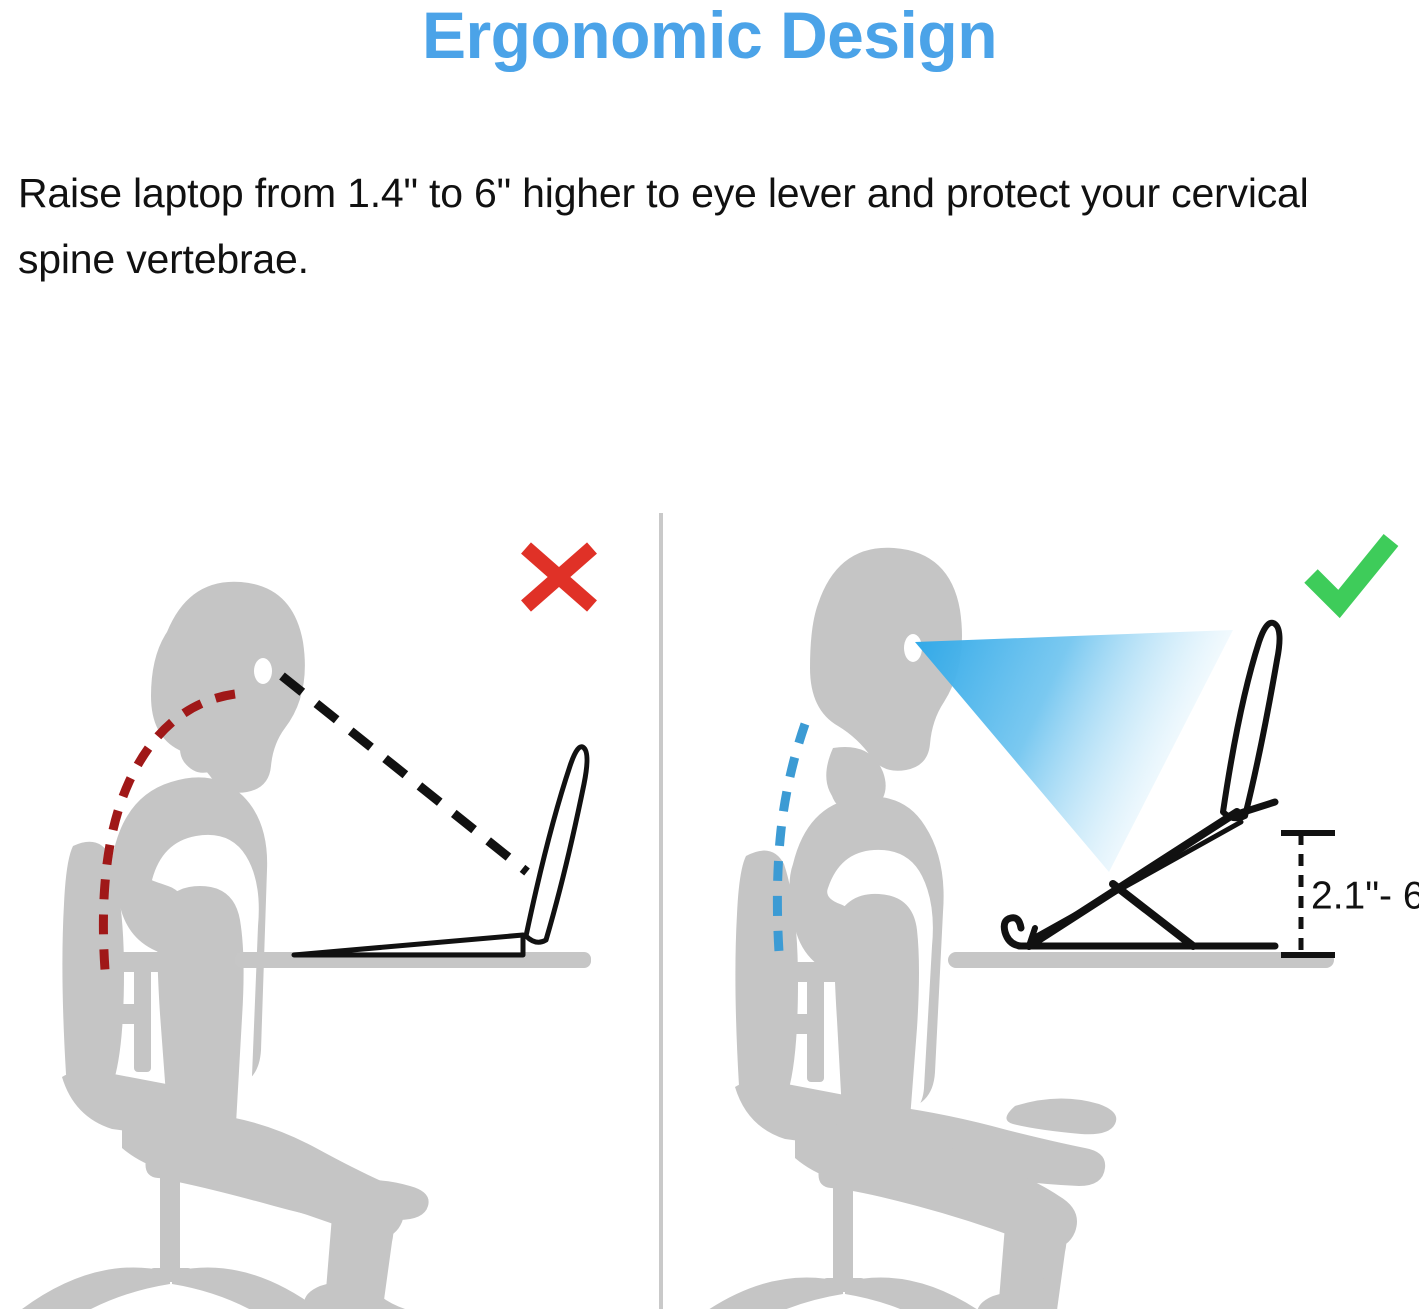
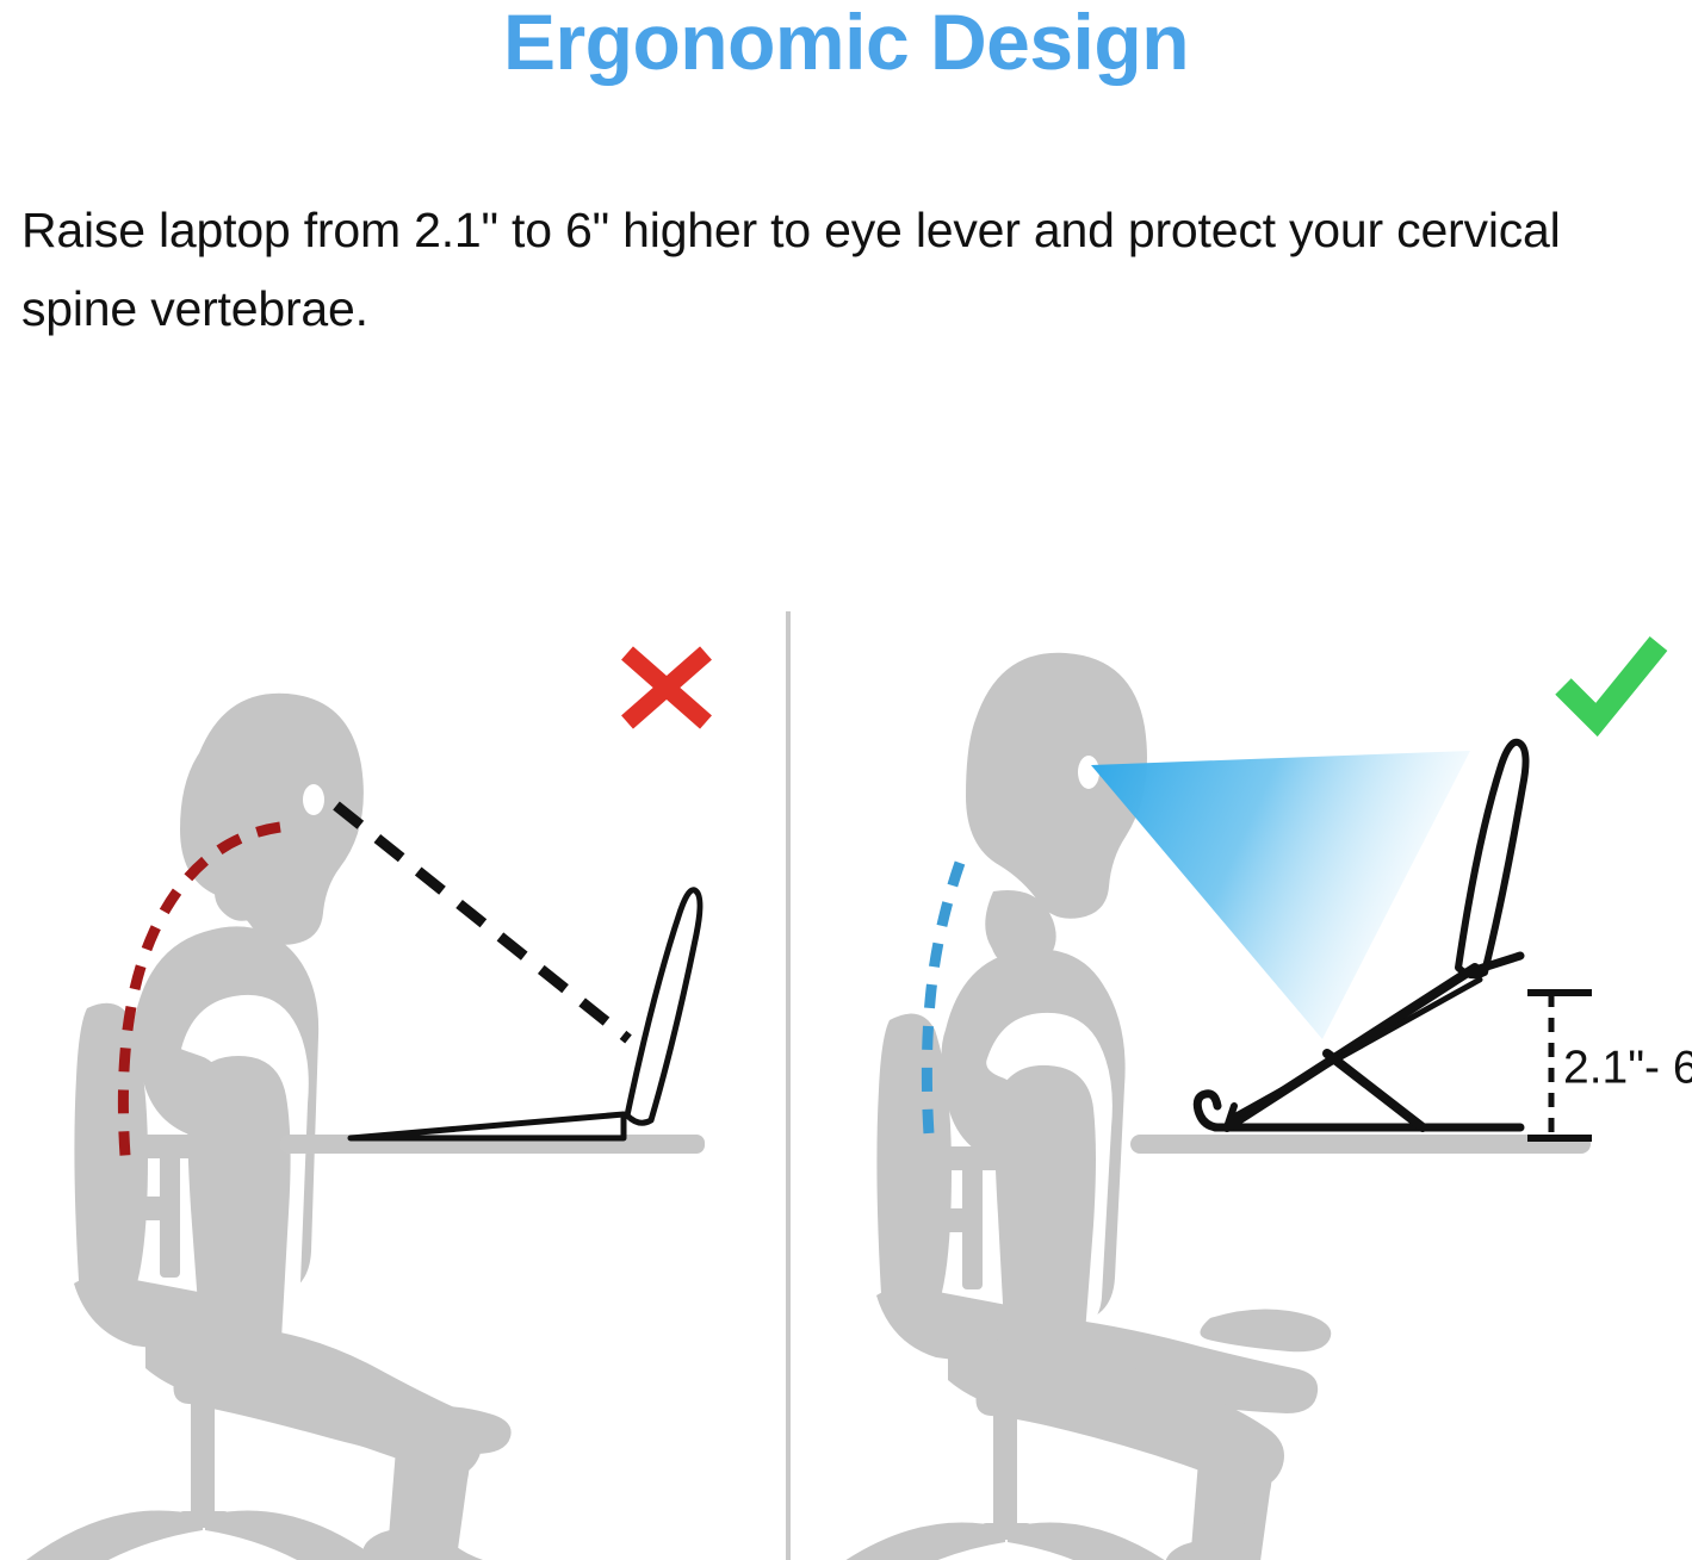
  Ergonomic Design
- Raise laptop from 1.4" to 6" higher to eye lever and protect your cervical spine vertebrae.
+ Raise laptop from 2.1" to 6" higher to eye lever and protect your cervical spine vertebrae.
  2.1"- 6
